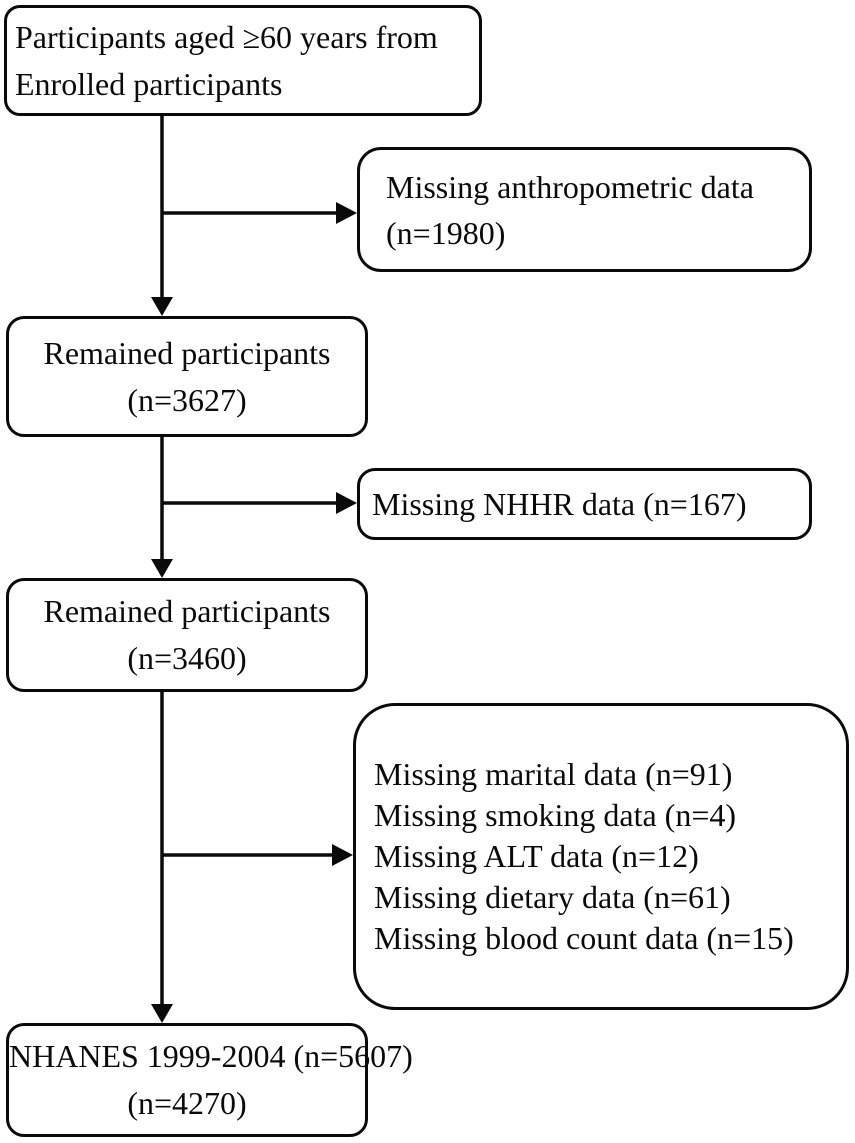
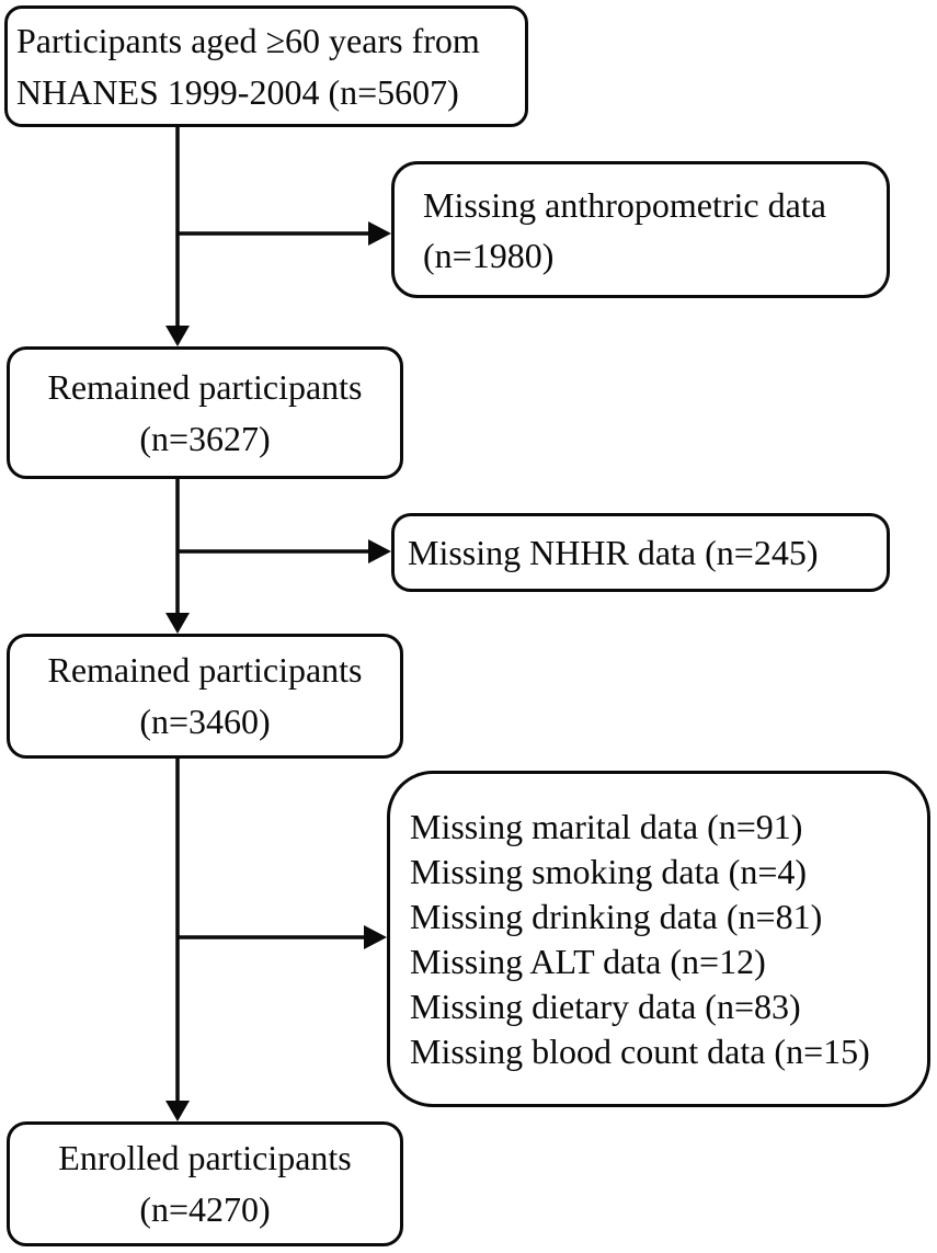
  Participants aged ≥60 years from
- Enrolled participants
+ NHANES 1999-2004 (n=5607)
  Missing anthropometric data
  (n=1980)
  Remained participants
  (n=3627)
- Missing NHHR data (n=167)
+ Missing NHHR data (n=245)
  Remained participants
  (n=3460)
  Missing marital data (n=91)
  Missing smoking data (n=4)
+ Missing drinking data (n=81)
  Missing ALT data (n=12)
- Missing dietary data (n=61)
+ Missing dietary data (n=83)
  Missing blood count data (n=15)
- NHANES 1999-2004 (n=5607)
+ Enrolled participants
  (n=4270)
